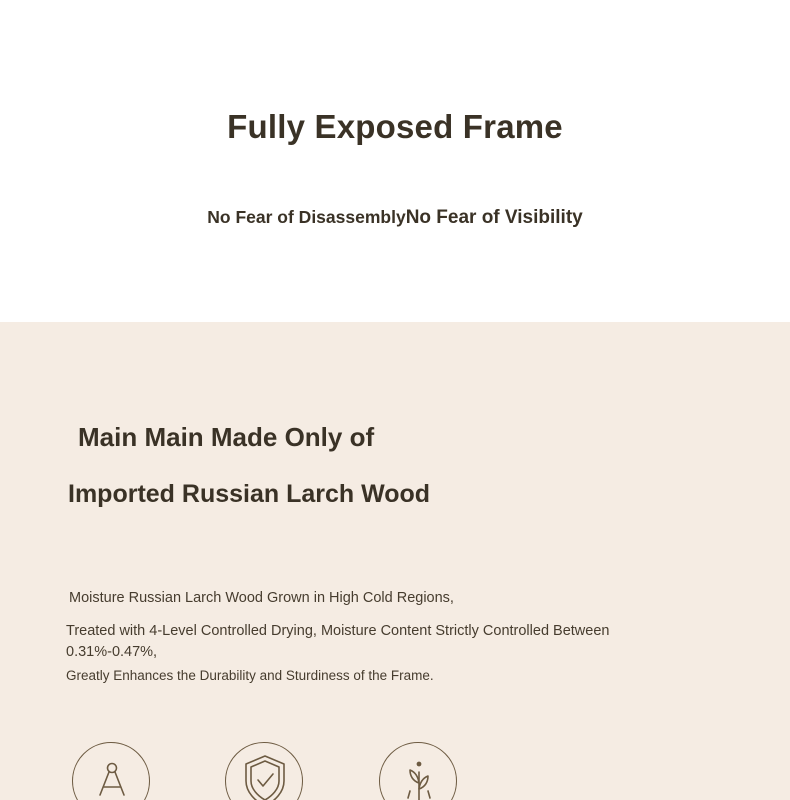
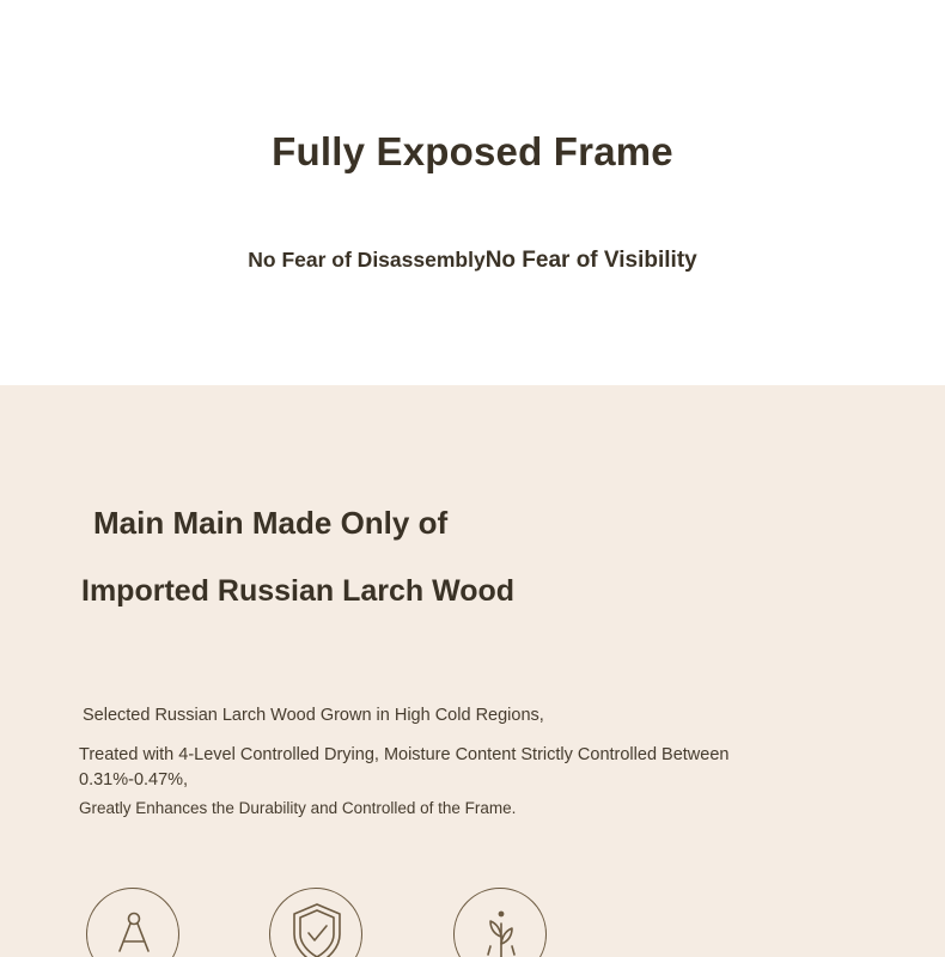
  Fully Exposed Frame
  No Fear of DisassemblyNo Fear of Visibility
  Main Main Made Only of
  Imported Russian Larch Wood
- Moisture Russian Larch Wood Grown in High Cold Regions,
+ Selected Russian Larch Wood Grown in High Cold Regions,
  Treated with 4-Level Controlled Drying, Moisture Content Strictly Controlled Between 0.31%-0.47%,
- Greatly Enhances the Durability and Sturdiness of the Frame.
+ Greatly Enhances the Durability and Controlled of the Frame.
